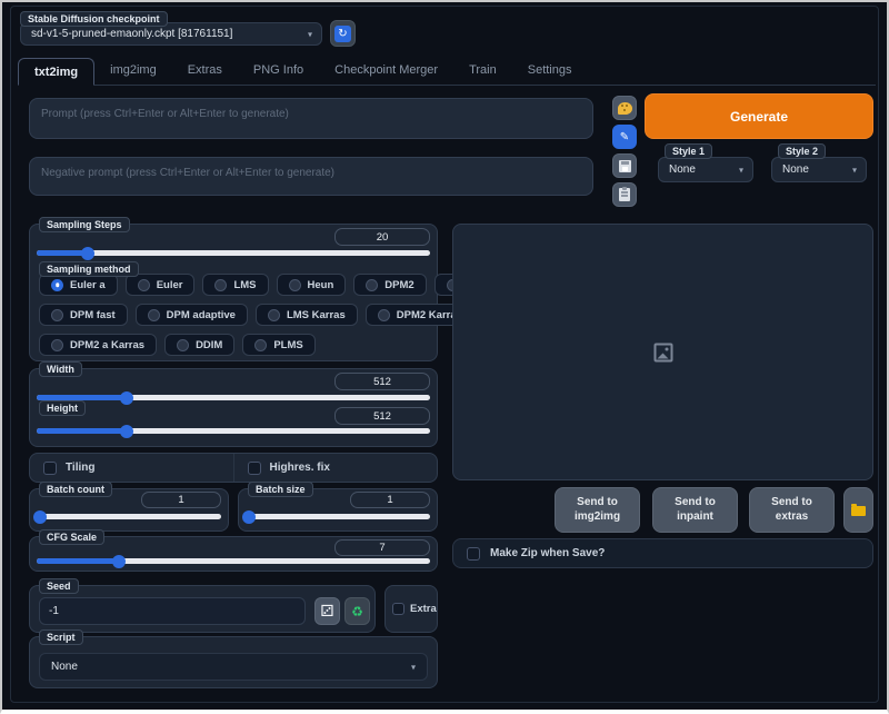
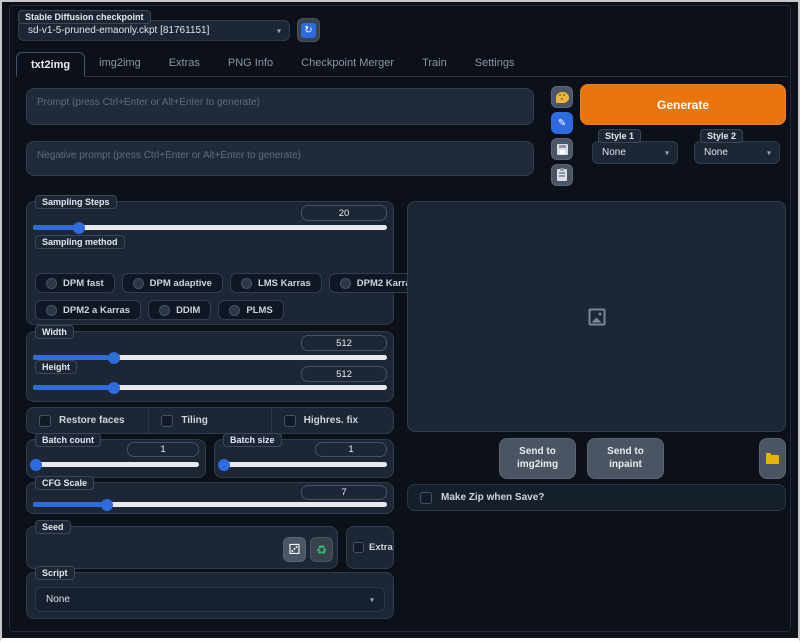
  Stable Diffusion checkpoint
  sd-v1-5-pruned-emaonly.ckpt [81761151]
  ▾
  ↻
  txt2img
  img2img
  Extras
  PNG Info
  Checkpoint Merger
  Train
  Settings
  Prompt (press Ctrl+Enter or Alt+Enter to generate)
  Negative prompt (press Ctrl+Enter or Alt+Enter to generate)
  ✎
  Generate
  Style 1
  None
  ▾
  Style 2
  None
  ▾
  Sampling Steps
  20
  Sampling method
- Euler a
- Euler
- LMS
- Heun
- DPM2
  DPM fast
  DPM adaptive
  LMS Karras
  DPM2 Karr
  DPM2 a Karras
  DDIM
  PLMS
  Width
  512
  Height
  512
+ Restore faces
  Tiling
  Highres. fix
  Batch count
  1
  Batch size
  1
  CFG Scale
  7
  Seed
- -1
  ⚂
  ♻
  Extra
  Script
  None
  ▾
  Send to img2img
  Send to inpaint
- Send to extras
  Make Zip when Save?
